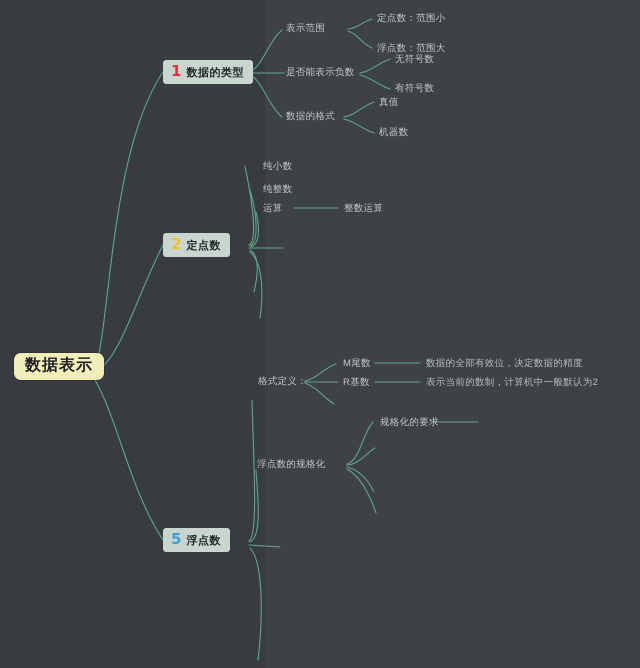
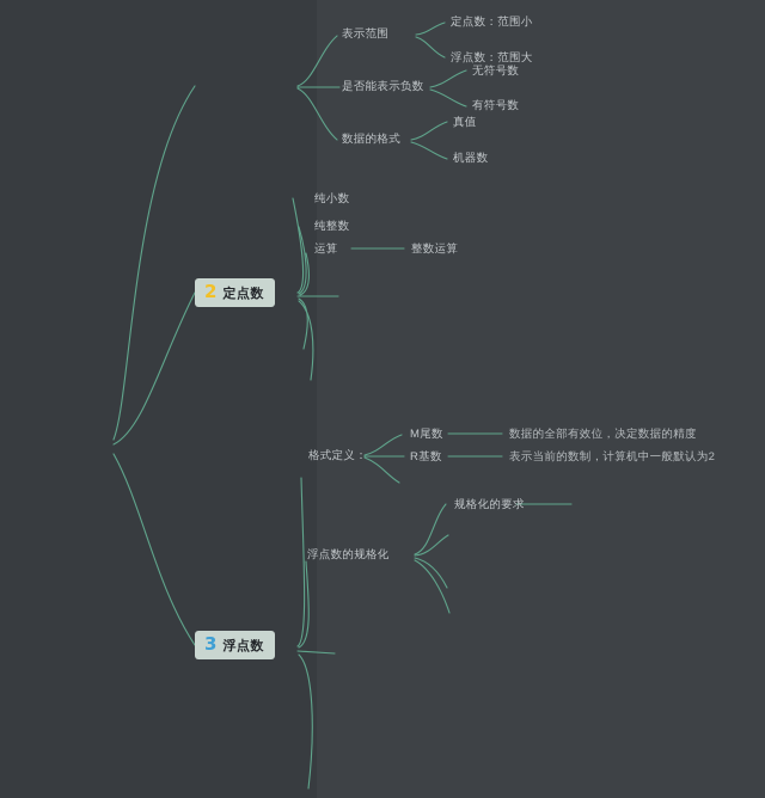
- 数据表示
- 1
- 数据的类型
  2
  定点数
- 5
+ 3
  浮点数
  表示范围
  定点数：范围小
  浮点数：范围大
  是否能表示负数
  无符号数
  有符号数
  数据的格式
  真值
  机器数
  纯小数
  纯整数
  运算
  整数运算
  格式定义：
  M尾数
  数据的全部有效位，决定数据的精度
  R基数
  表示当前的数制，计算机中一般默认为2
  浮点数的规格化
  规格化的要求
